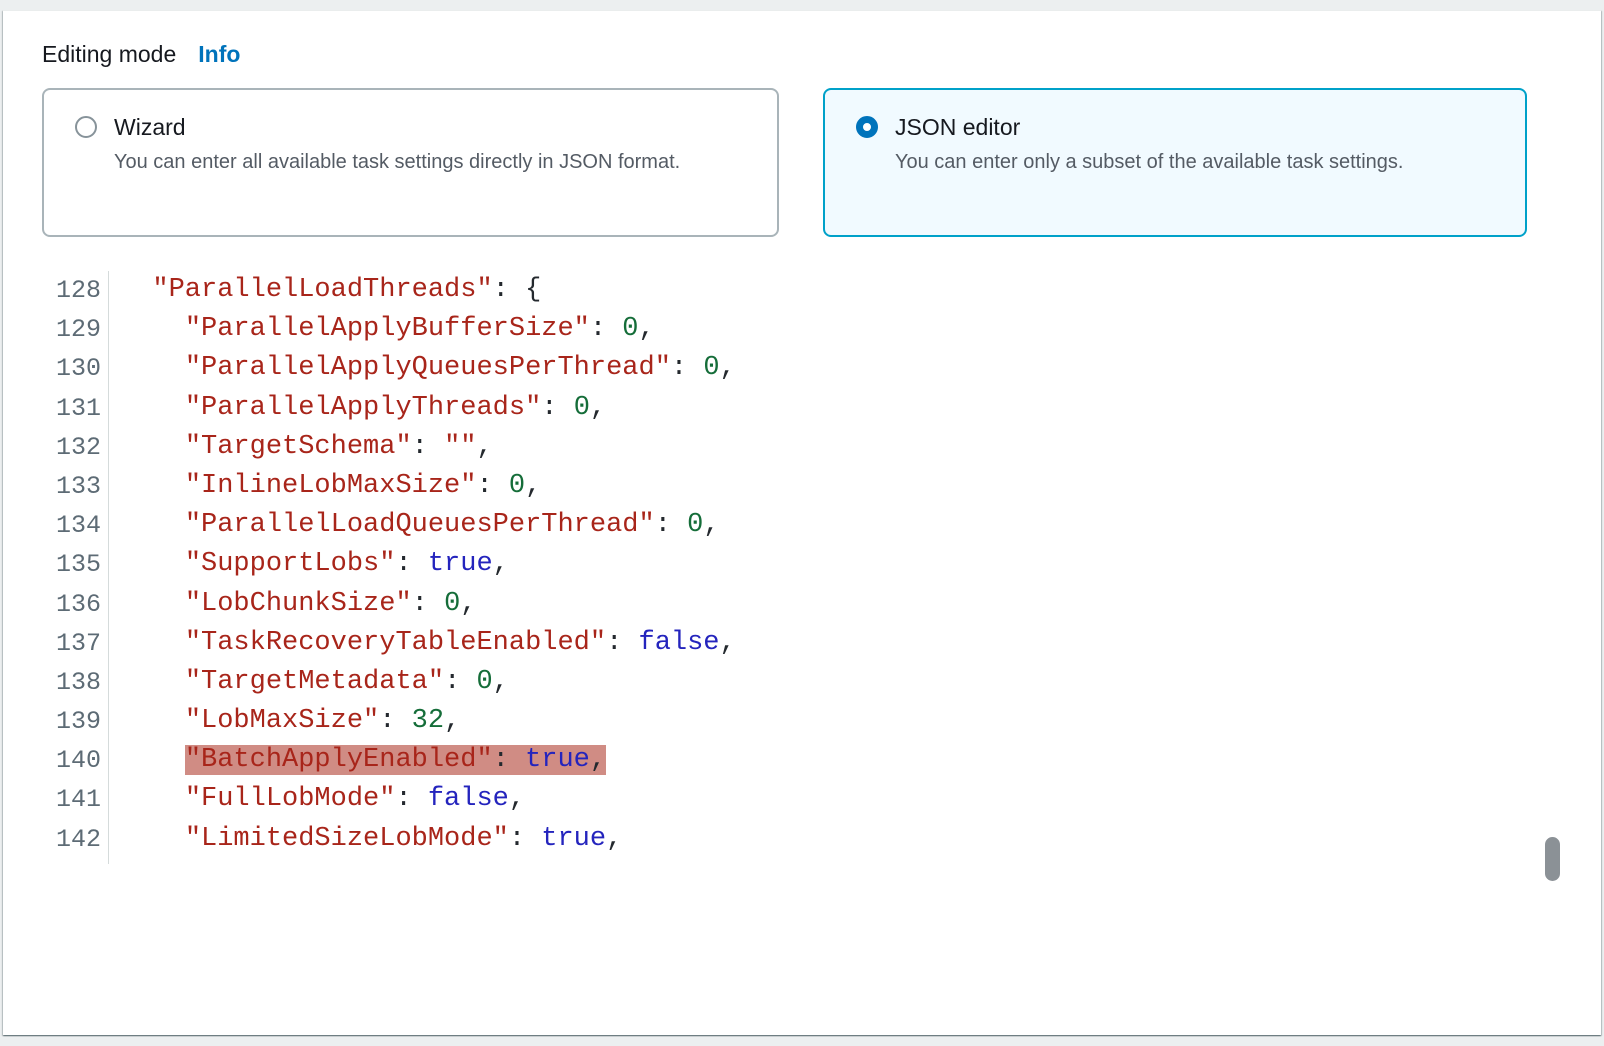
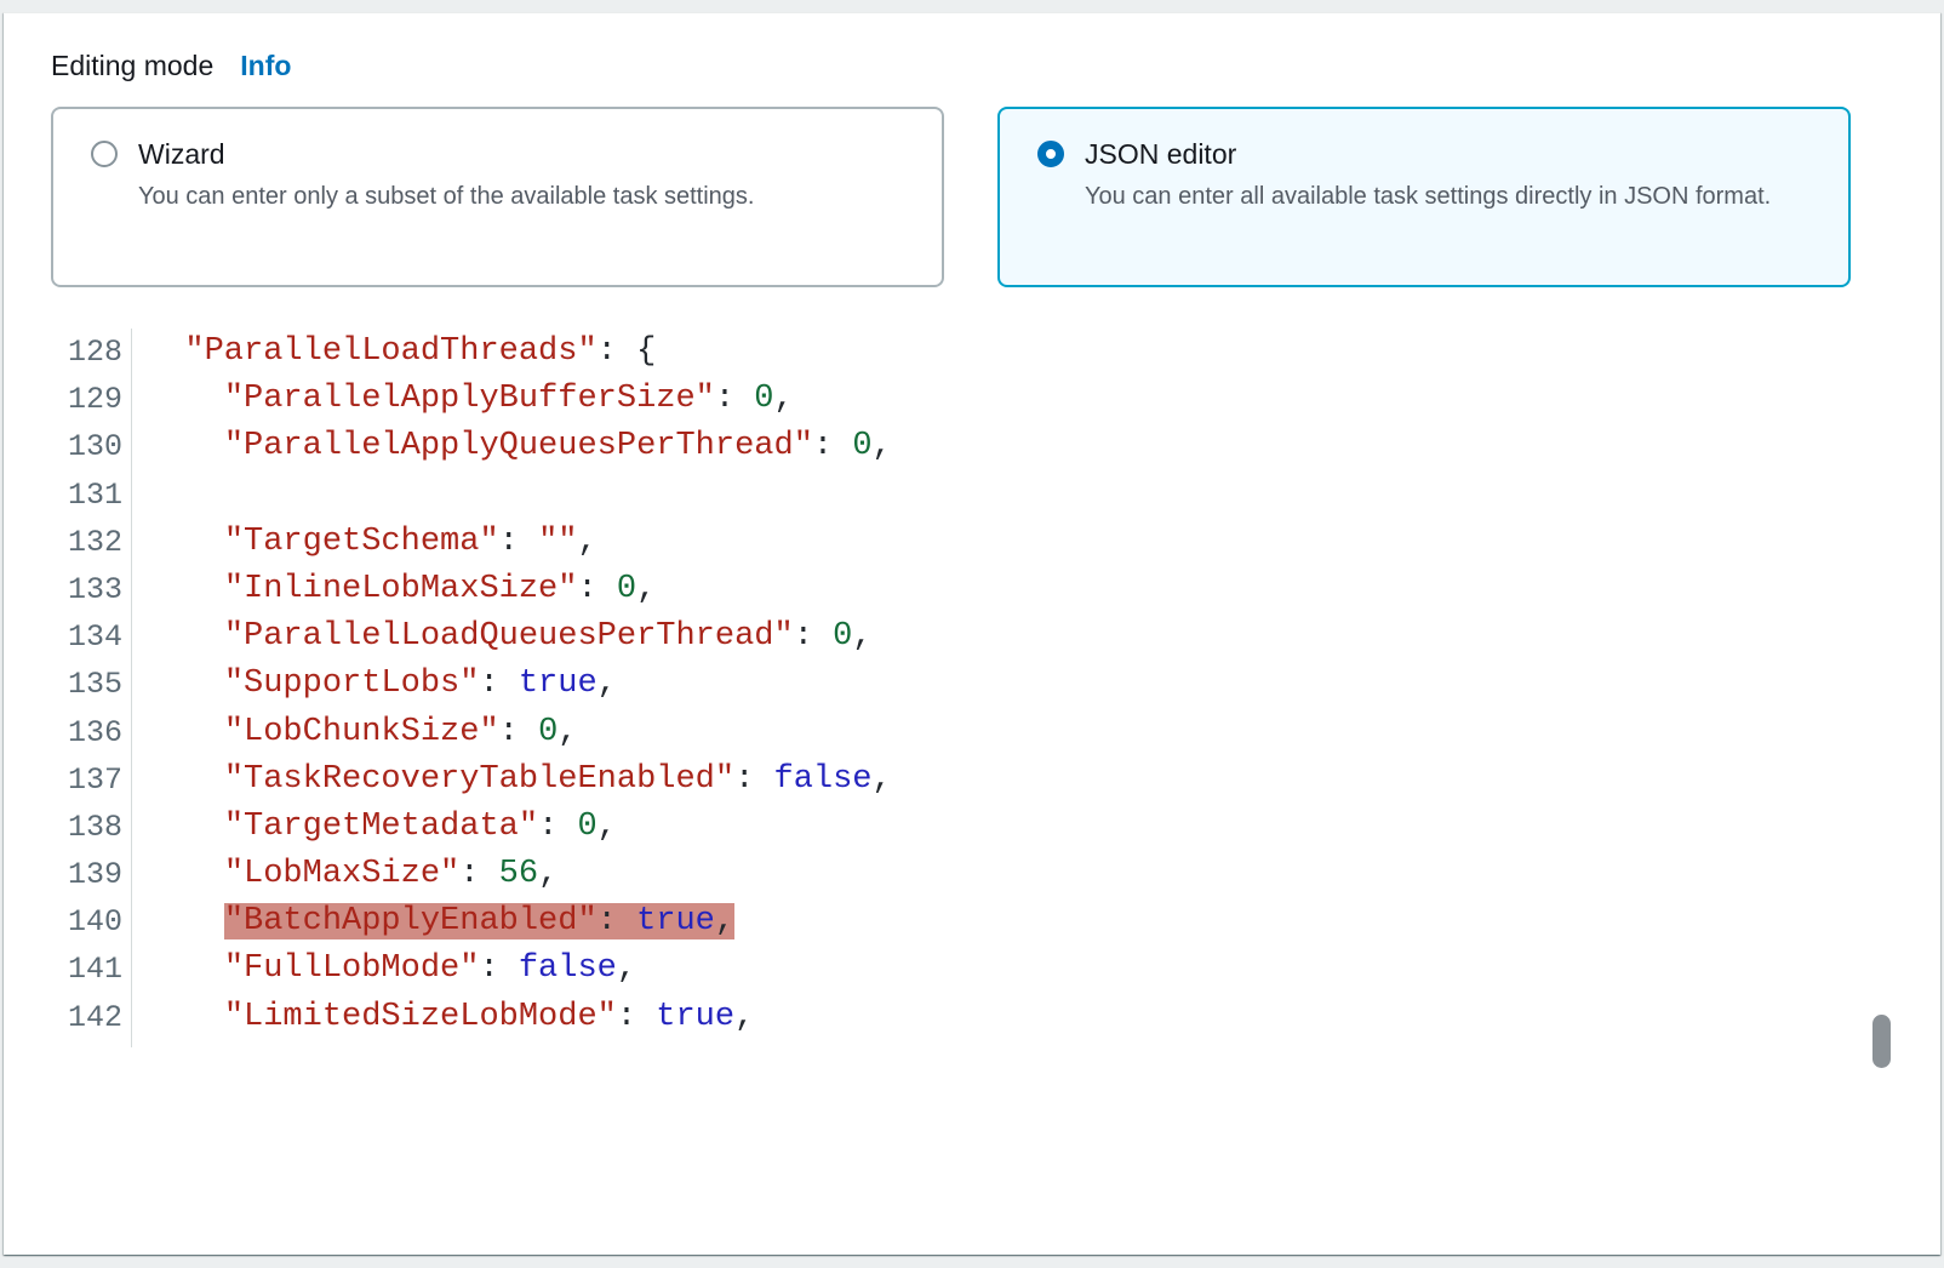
  Editing mode
  Info
  Wizard
- You can enter all available task settings directly in JSON format.
+ You can enter only a subset of the available task settings.
  JSON editor
- You can enter only a subset of the available task settings.
+ You can enter all available task settings directly in JSON format.
  128
  "ParallelLoadThreads": {
  129
  "ParallelApplyBufferSize": 0,
  130
  "ParallelApplyQueuesPerThread": 0,
  131
- "ParallelApplyThreads": 0,
  132
  "TargetSchema": "",
  133
  "InlineLobMaxSize": 0,
  134
  "ParallelLoadQueuesPerThread": 0,
  135
  "SupportLobs": true,
  136
  "LobChunkSize": 0,
  137
  "TaskRecoveryTableEnabled": false,
  138
  "TargetMetadata": 0,
  139
- "LobMaxSize": 32,
+ "LobMaxSize": 56,
  140
  "BatchApplyEnabled": true,
  141
  "FullLobMode": false,
  142
  "LimitedSizeLobMode": true,
